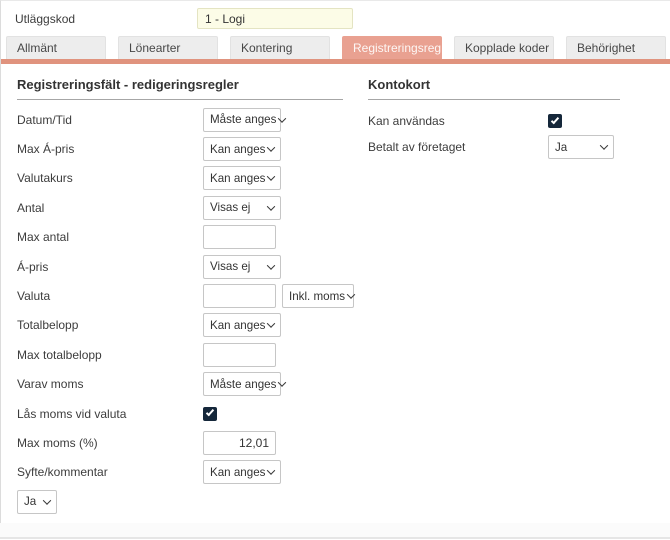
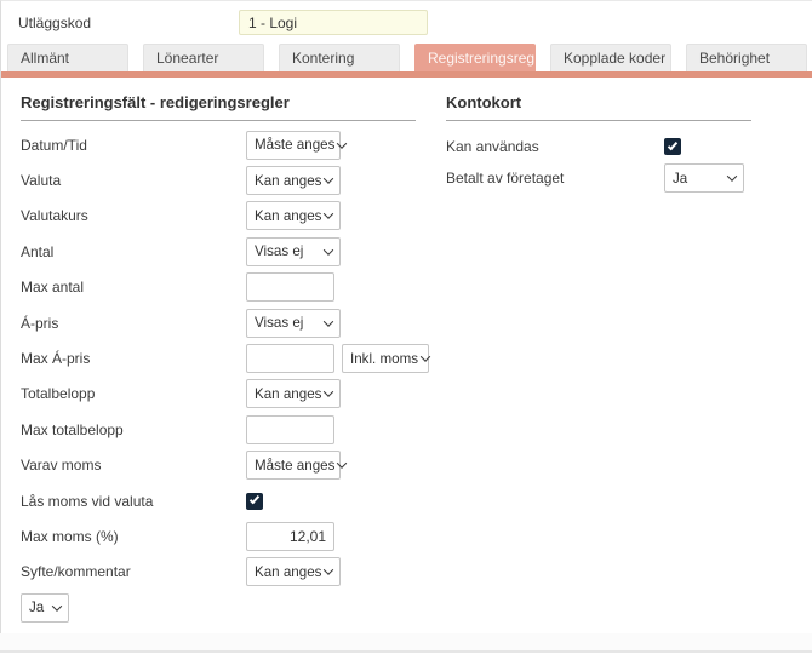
  Utläggskod
  1 - Logi
  Allmänt
  Lönearter
  Kontering
  Registreringsreg
  Kopplade koder
  Behörighet
  Registreringsfält - redigeringsregler
  Datum/Tid
  Måste anges
- Max Á-pris
+ Valuta
  Kan anges
  Valutakurs
  Kan anges
  Antal
  Visas ej
  Max antal
  Á-pris
  Visas ej
- Valuta
+ Max Á-pris
  Inkl. moms
  Totalbelopp
  Kan anges
  Max totalbelopp
  Varav moms
  Måste anges
  Lås moms vid valuta
  Max moms (%)
  12,01
  Syfte/kommentar
  Kan anges
  Ja
  Kontokort
  Kan användas
  Betalt av företaget
  Ja
